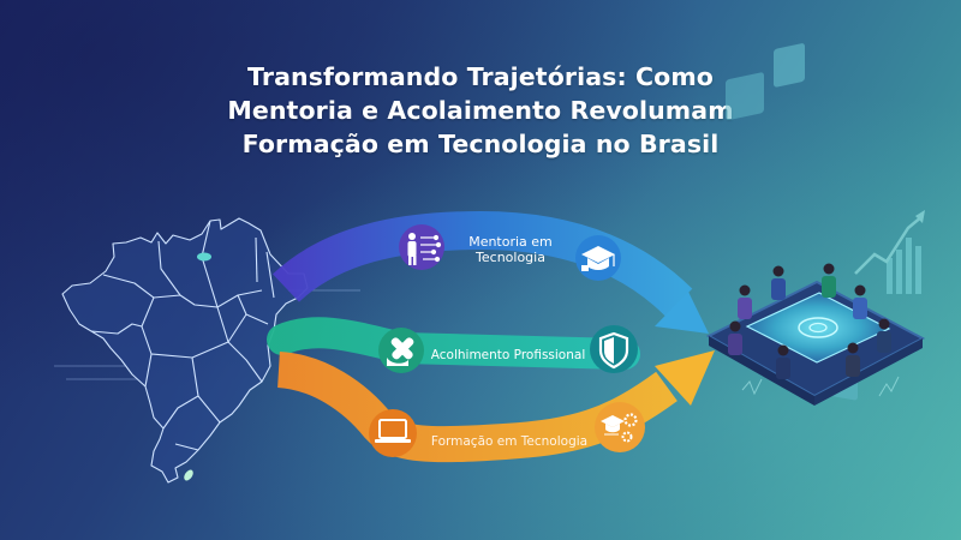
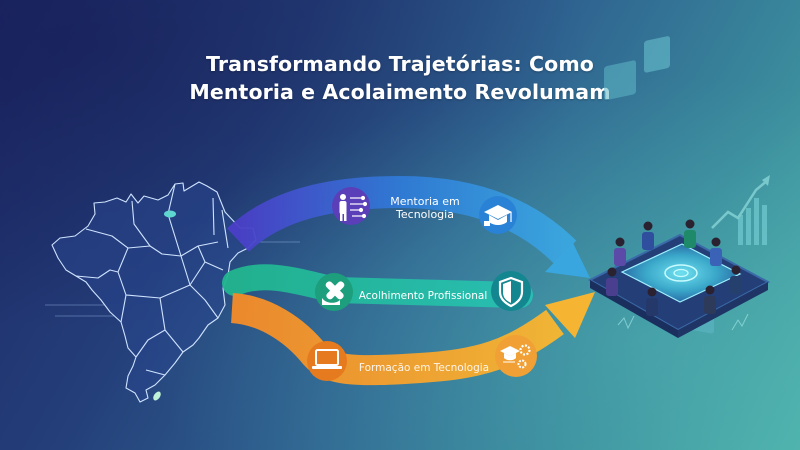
  Transformando Trajetórias: Como
  Mentoria e Acolaimento Revolumam
- Formação em Tecnologia no Brasil
  Mentoria em
  Tecnologia
  Acolhimento Profissional
  Formação em Tecnologia
